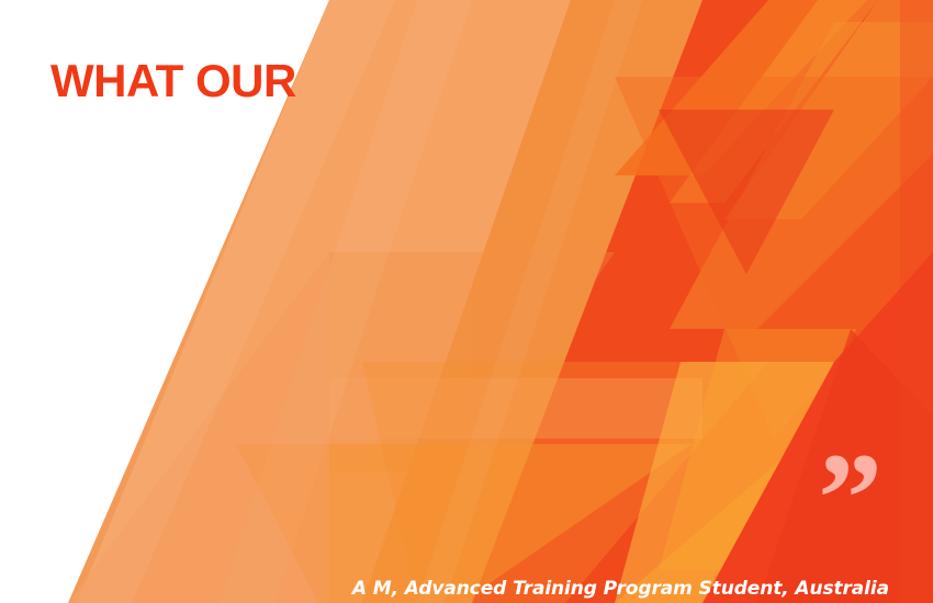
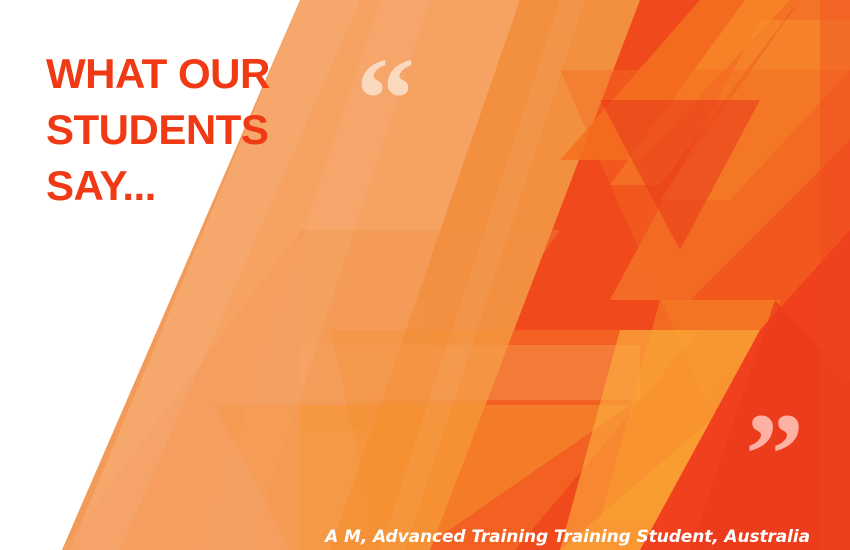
  WHAT OUR
+ STUDENTS
+ SAY...
+ “
  ”
- A M, Advanced Training Program Student, Australia
+ A M, Advanced Training Training Student, Australia
